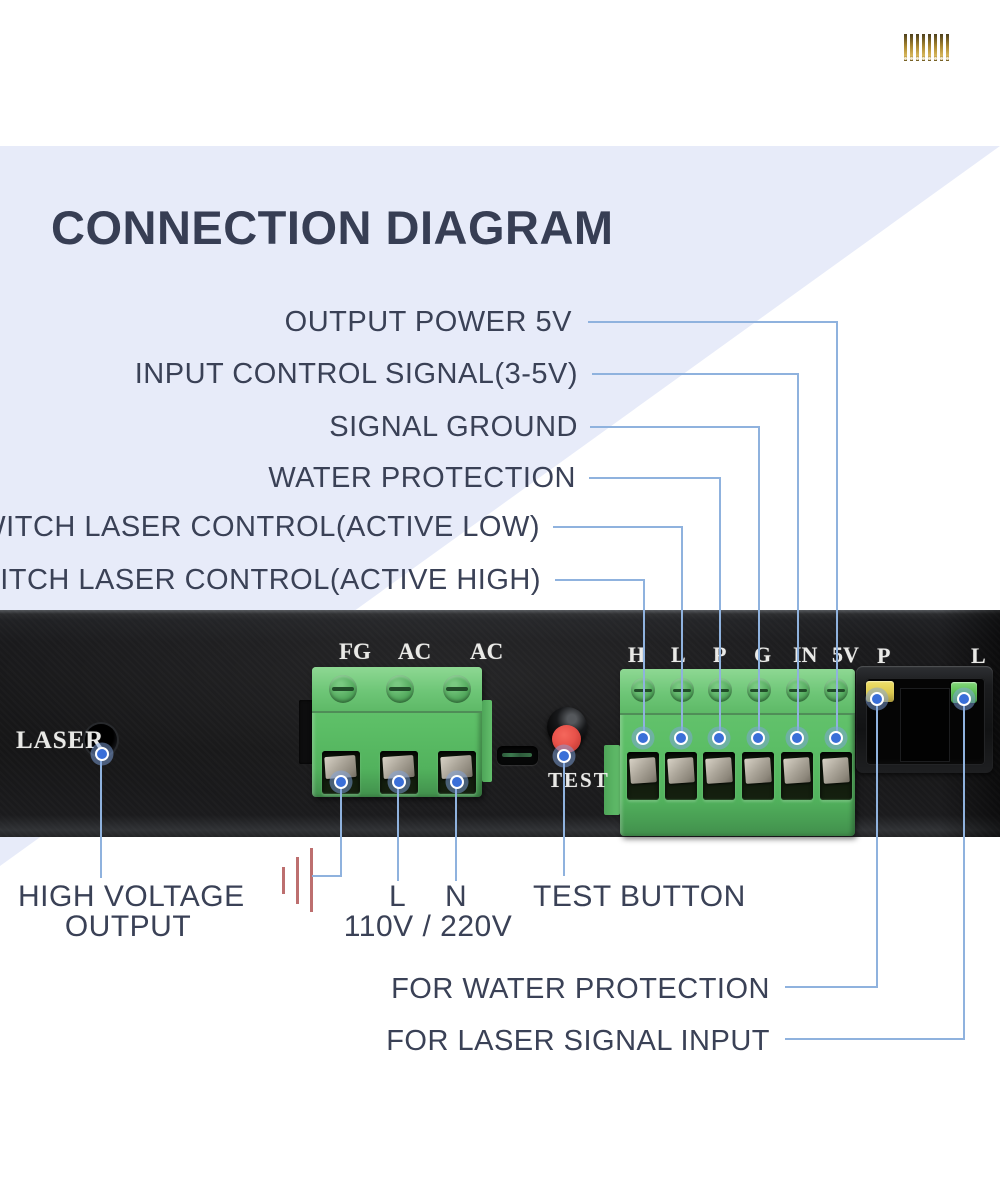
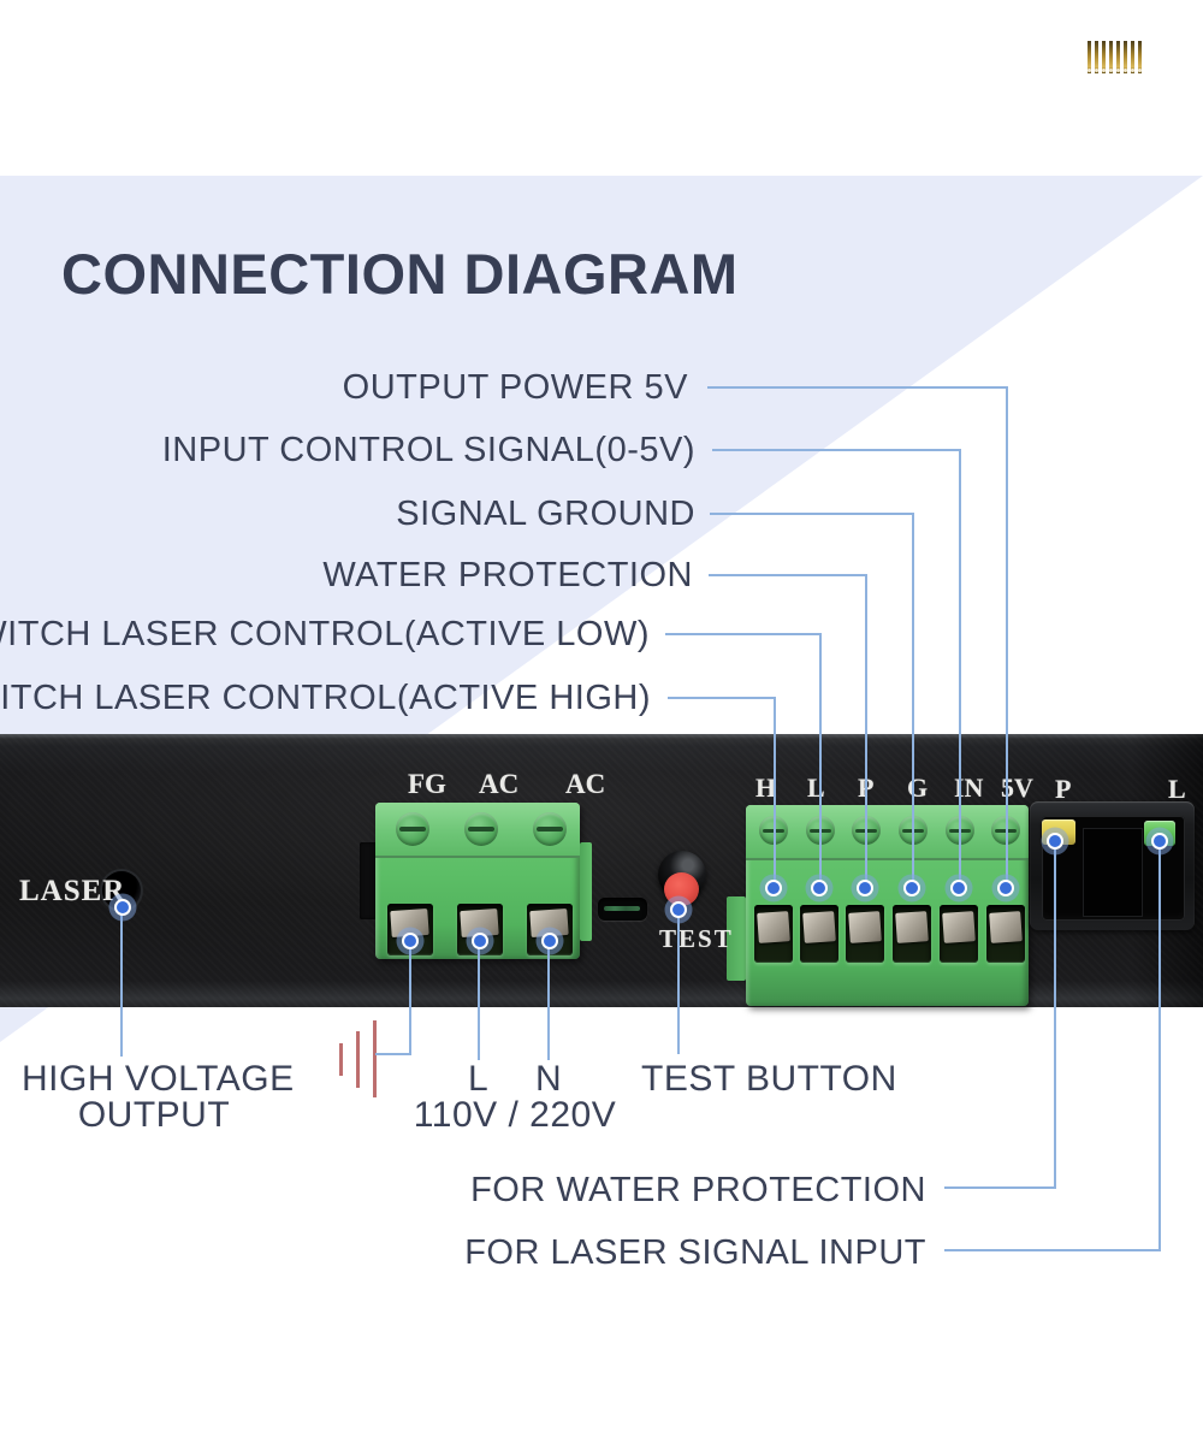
  CONNECTION DIAGRAM
  OUTPUT POWER 5V
- INPUT CONTROL SIGNAL(3-5V)
+ INPUT CONTROL SIGNAL(0-5V)
  SIGNAL GROUND
  WATER PROTECTION
  ITCH LASER CONTROL(ACTIVE LOW)
  ITCH LASER CONTROL(ACTIVE HIGH)
  LASER
  FG
  AC
  AC
  TEST
  H
  L
  G
  P
  L
  HIGH VOLTAGE
  OUTPUT
  L
  N
  110V / 220V
  TEST BUTTON
  FOR WATER PROTECTION
  FOR LASER SIGNAL INPUT
